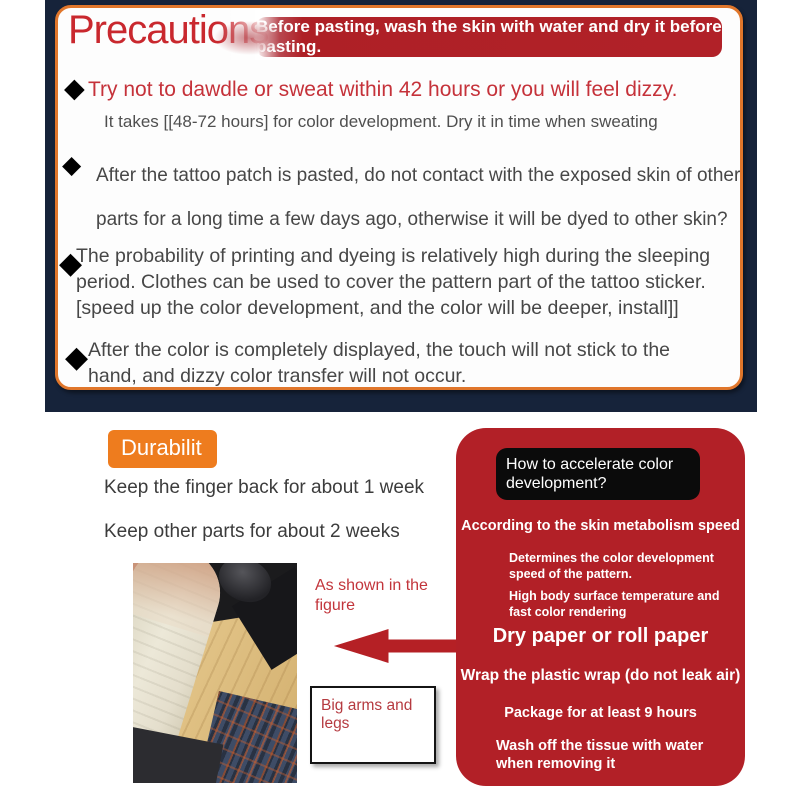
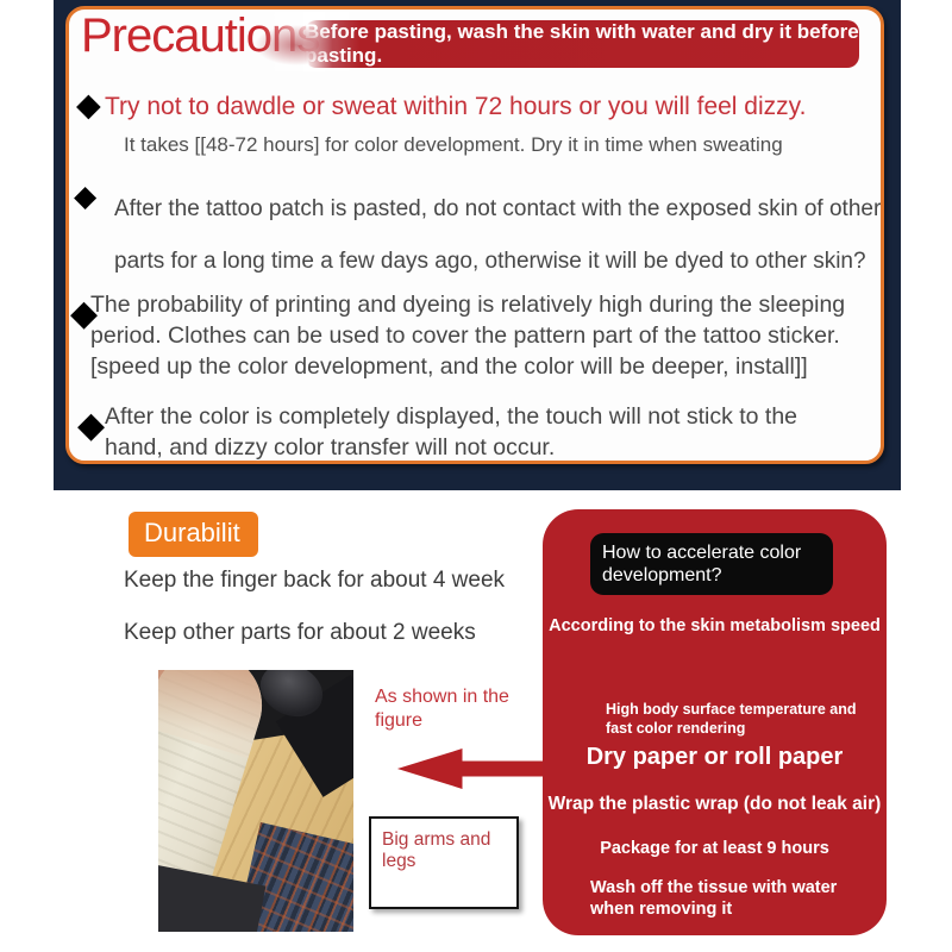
  Precauti
  Before pasting, wash the skin with water and dry it before pasting.
  ◆
- Try not to dawdle or sweat within 42 hours or you will feel dizzy.
+ Try not to dawdle or sweat within 72 hours or you will feel dizzy.
  It takes [[48-72 hours] for color development. Dry it in time when sweating
  ◆
  After the tattoo patch is pasted, do not contact with the exposed skin of other
  parts for a long time a few days ago, otherwise it will be dyed to other skin?
  ◆
  The probability of printing and dyeing is relatively high during the sleeping
  period. Clothes can be used to cover the pattern part of the tattoo sticker.
  [speed up the color development, and the color will be deeper, install]]
  ◆
  After the color is completely displayed, the touch will not stick to the
  hand, and dizzy color transfer will not occur.
  Durabilit
- Keep the finger back for about 1 week
+ Keep the finger back for about 4 week
  Keep other parts for about 2 weeks
  As shown in the
  figure
  Big arms and legs
  How to accelerate color
  development?
  According to the skin metabolism speed
- Determines the color development
- speed of the pattern.
  High body surface temperature and
  fast color rendering
  Dry paper or roll paper
  Wrap the plastic wrap (do not leak air)
  Package for at least 9 hours
  Wash off the tissue with water
  when removing it
